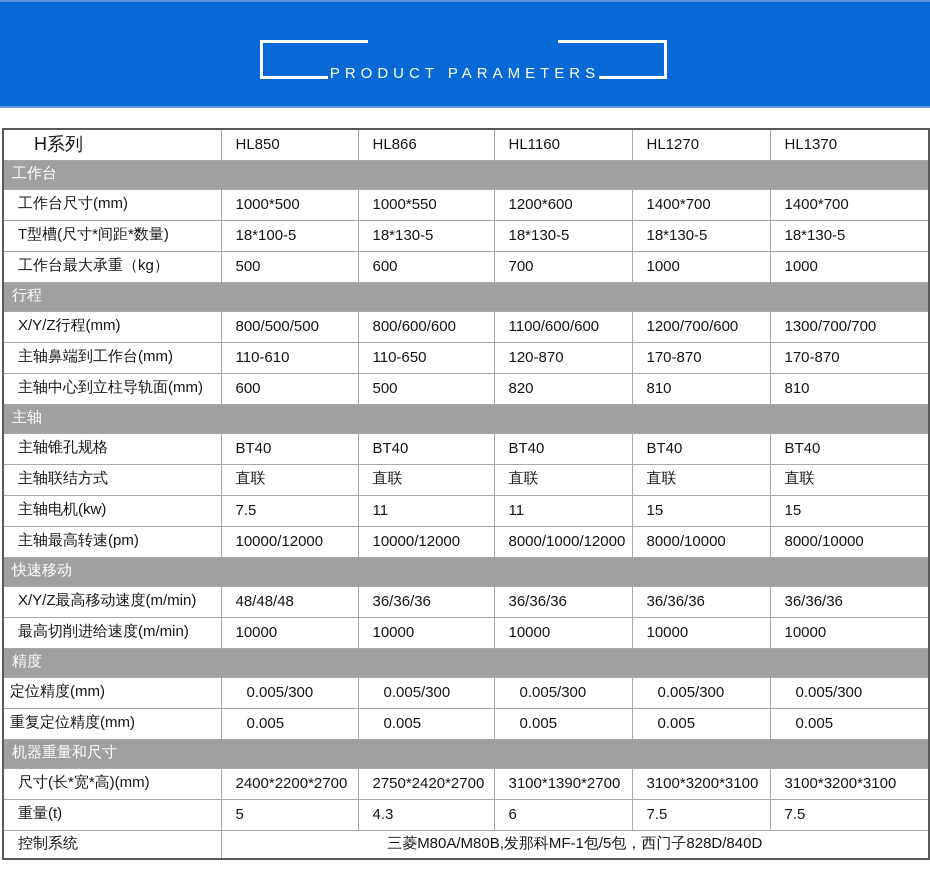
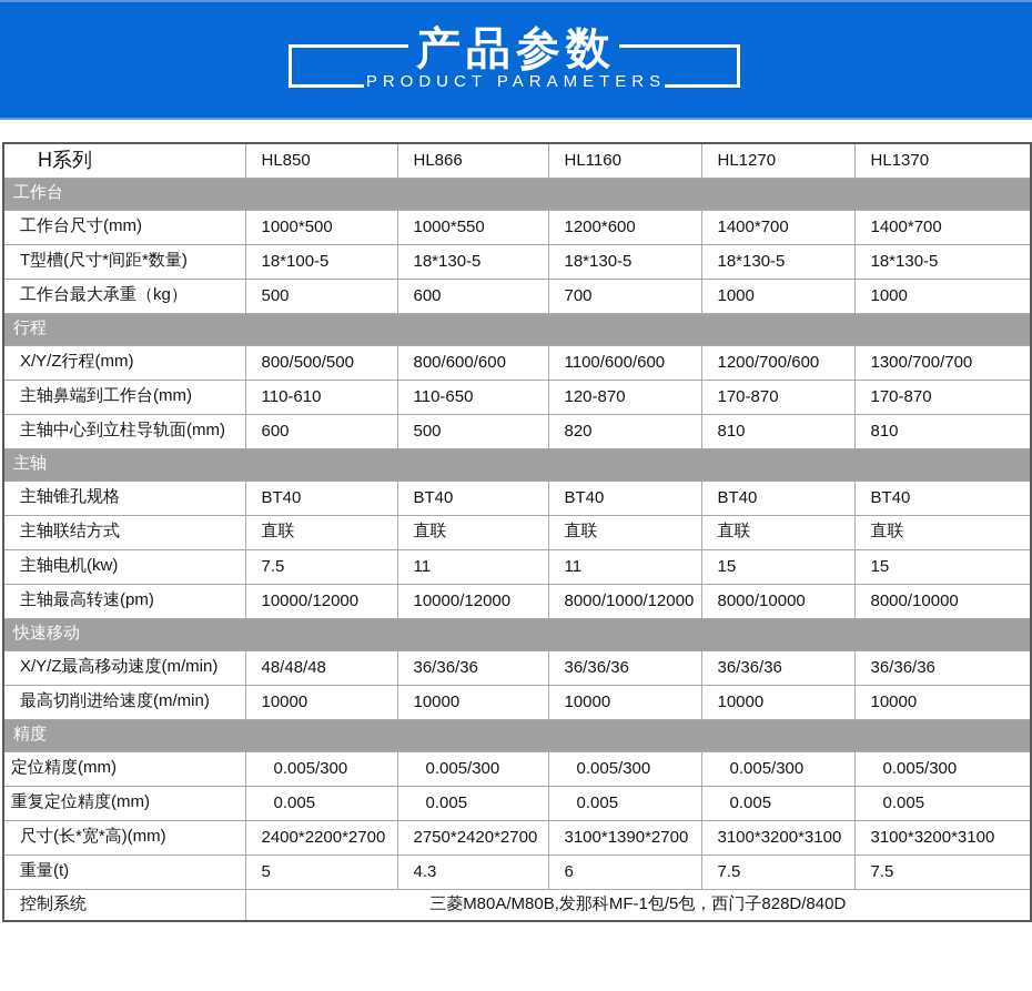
+ 产品参数
  PRODUCT PARAMETERS
  H系列	HL850	HL866	HL1160	HL1270	HL1370
  工作台
  工作台尺寸(mm)	1000*500	1000*550	1200*600	1400*700	1400*700
  T型槽(尺寸*间距*数量)	18*100-5	18*130-5	18*130-5	18*130-5	18*130-5
  工作台最大承重（kg）	500	600	700	1000	1000
  行程
  X/Y/Z行程(mm)	800/500/500	800/600/600	1100/600/600	1200/700/600	1300/700/700
  主轴鼻端到工作台(mm)	110-610	110-650	120-870	170-870	170-870
  主轴中心到立柱导轨面(mm)	600	500	820	810	810
  主轴
  主轴锥孔规格	BT40	BT40	BT40	BT40	BT40
  主轴联结方式	直联	直联	直联	直联	直联
  主轴电机(kw)	7.5	11	11	15	15
  主轴最高转速(pm)	10000/12000	10000/12000	8000/1000/12000	8000/10000	8000/10000
  快速移动
  X/Y/Z最高移动速度(m/min)	48/48/48	36/36/36	36/36/36	36/36/36	36/36/36
  最高切削进给速度(m/min)	10000	10000	10000	10000	10000
  精度
  定位精度(mm)	0.005/300	0.005/300	0.005/300	0.005/300	0.005/300
  重复定位精度(mm)	0.005	0.005	0.005	0.005	0.005
- 机器重量和尺寸
  尺寸(长*宽*高)(mm)	2400*2200*2700	2750*2420*2700	3100*1390*2700	3100*3200*3100	3100*3200*3100
  重量(t)	5	4.3	6	7.5	7.5
  控制系统	三菱M80A/M80B,发那科MF-1包/5包，西门子828D/840D
